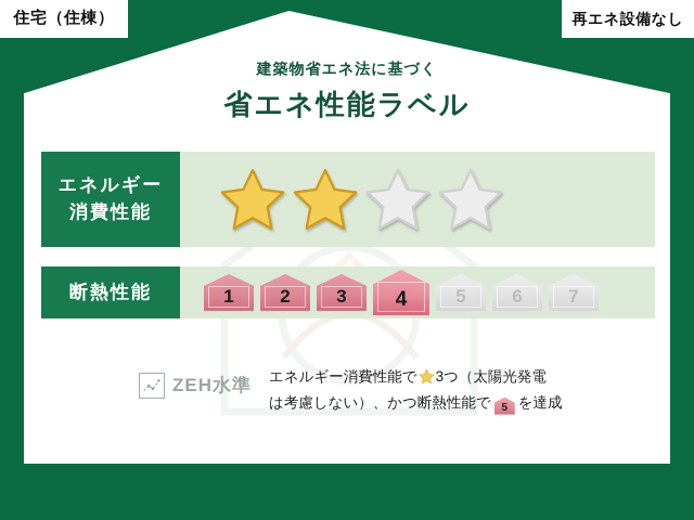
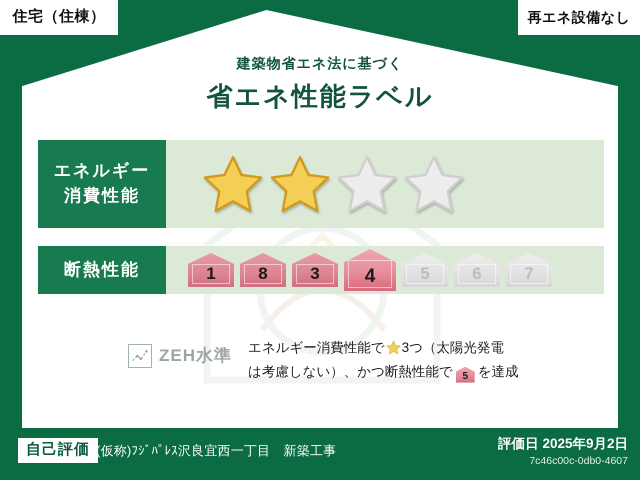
  住宅（住棟）
  再エネ設備なし
  建築物省エネ法に基づく
  省エネ性能ラベル
  エネルギー
  消費性能
  断熱性能
  1
- 2
+ 8
  3
  4
  5
  6
  7
  ZEH水準
  エネルギー消費性能で 3つ（太陽光発電
  は考慮しない）、かつ断熱性能で 5 を達成
+ 自己評価
+ (仮称)ﾌｼﾞﾊﾟﾚｽ沢良宜西一丁目 新築工事
+ 評価日 2025年9月2日
+ 7c46c00c-0db0-4607
